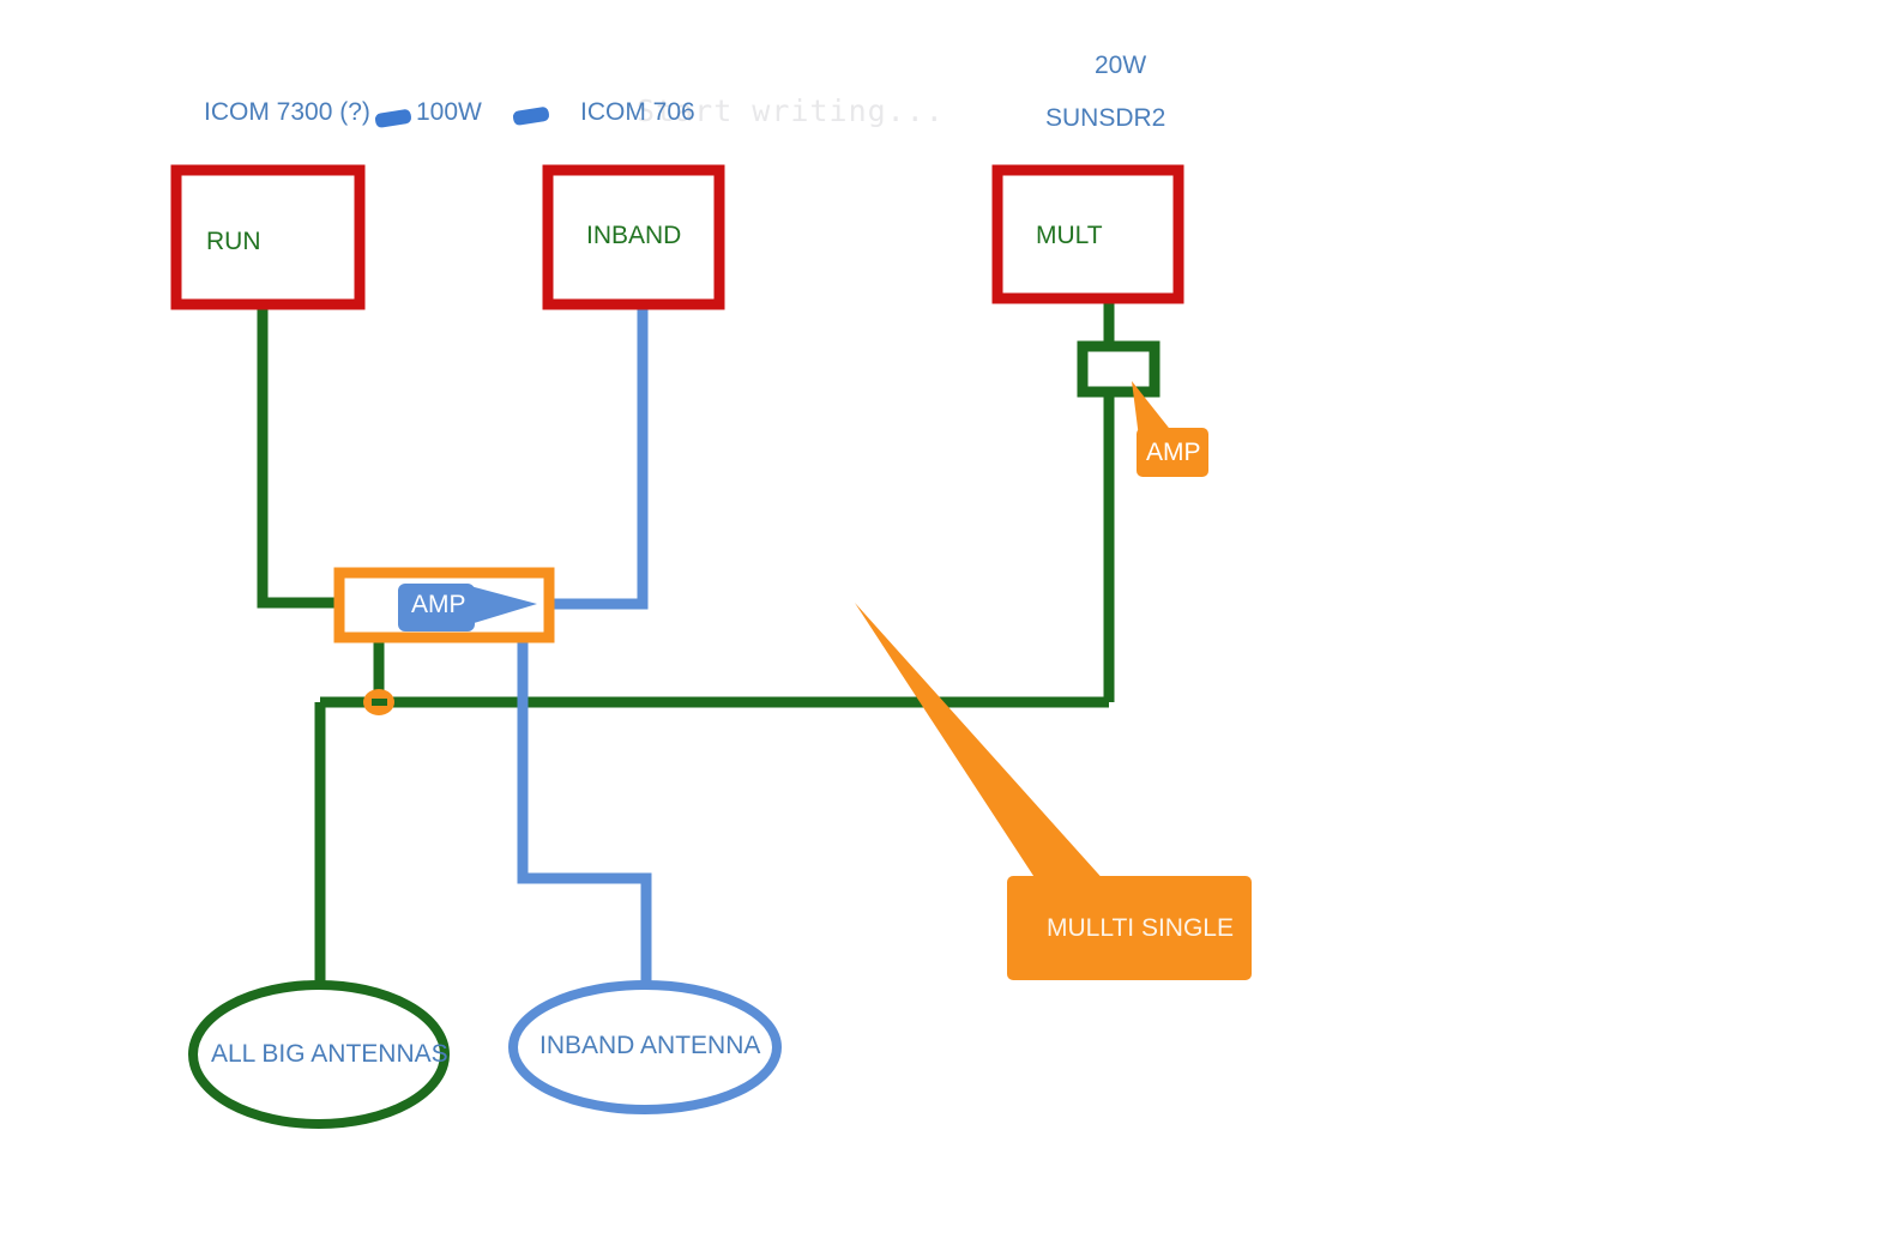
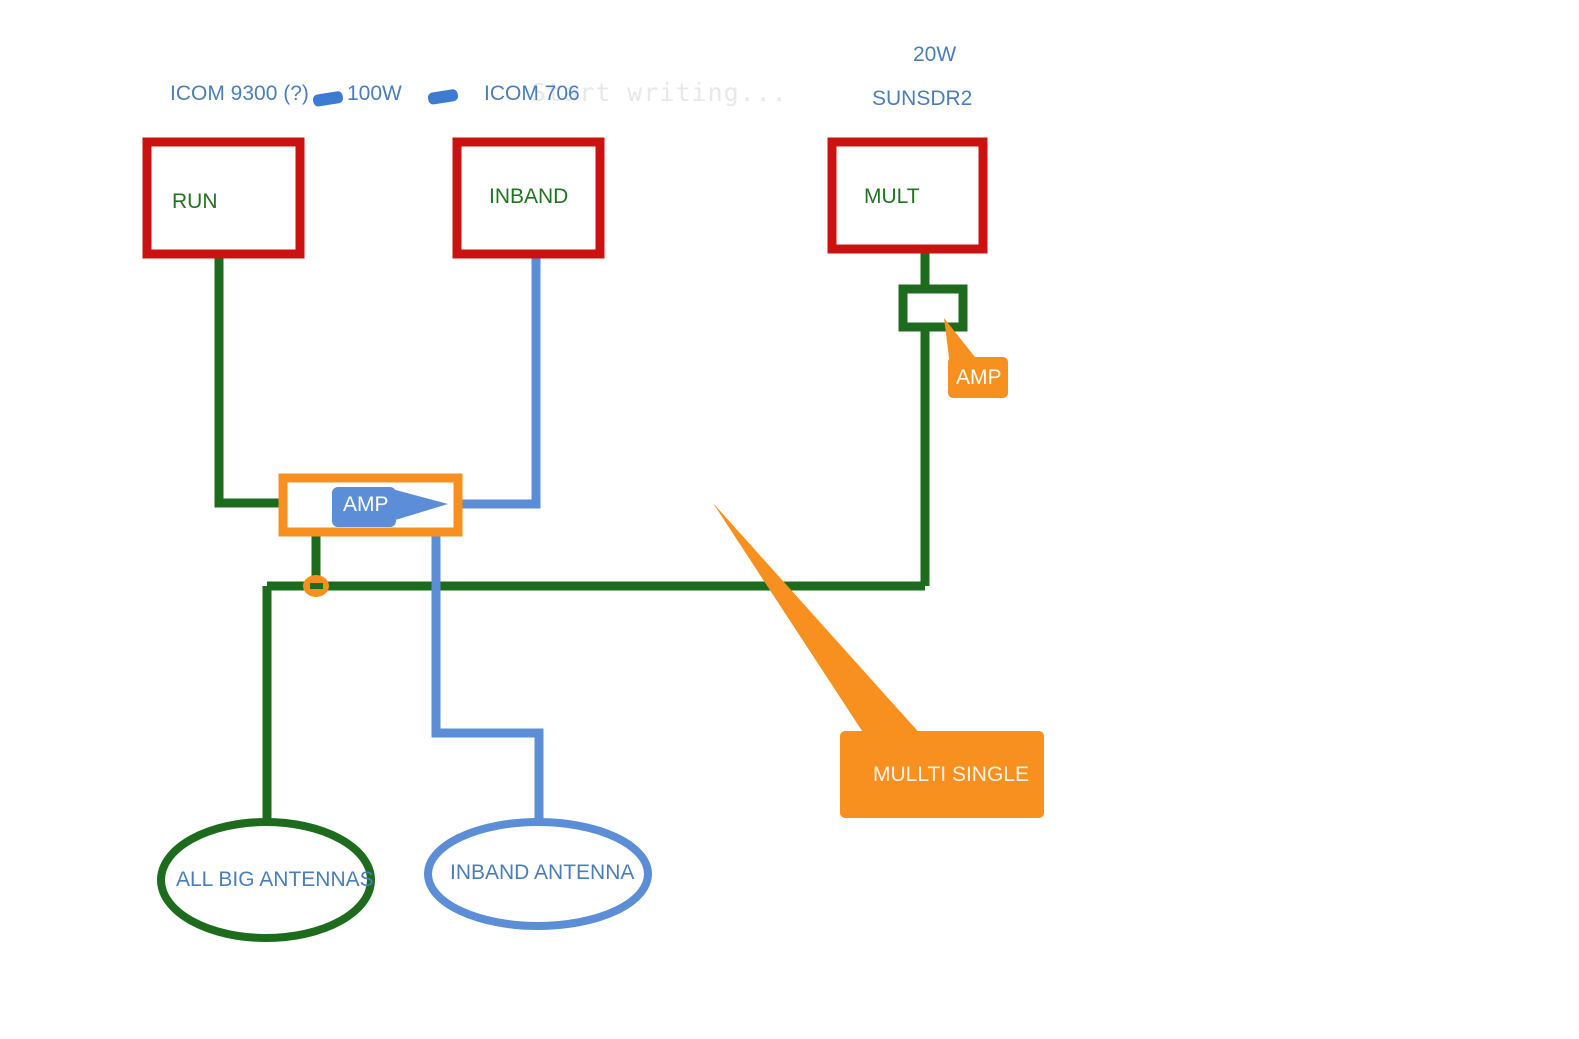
  Start writing...
- ICOM 7300 (?)
+ ICOM 9300 (?)
  100W
  ICOM 706
  20W
  SUNSDR2
  RUN
  INBAND
  MULT
  AMP
  AMP
  MULLTI SINGLE
  ALL BIG ANTENNAS
  INBAND ANTENNA
